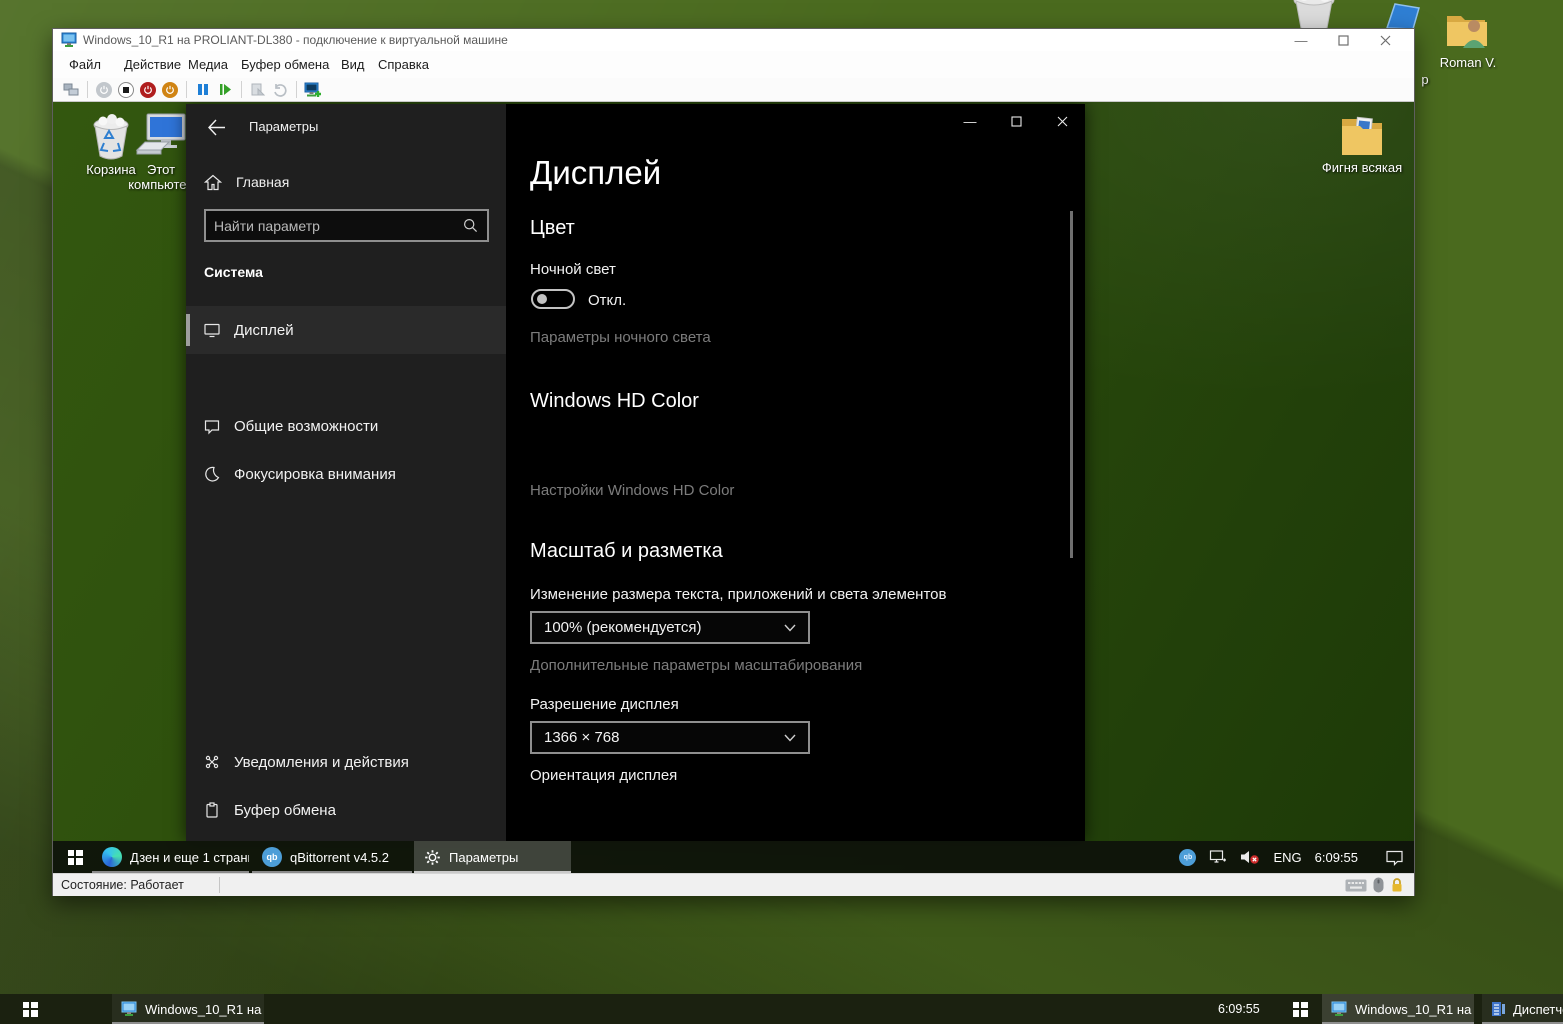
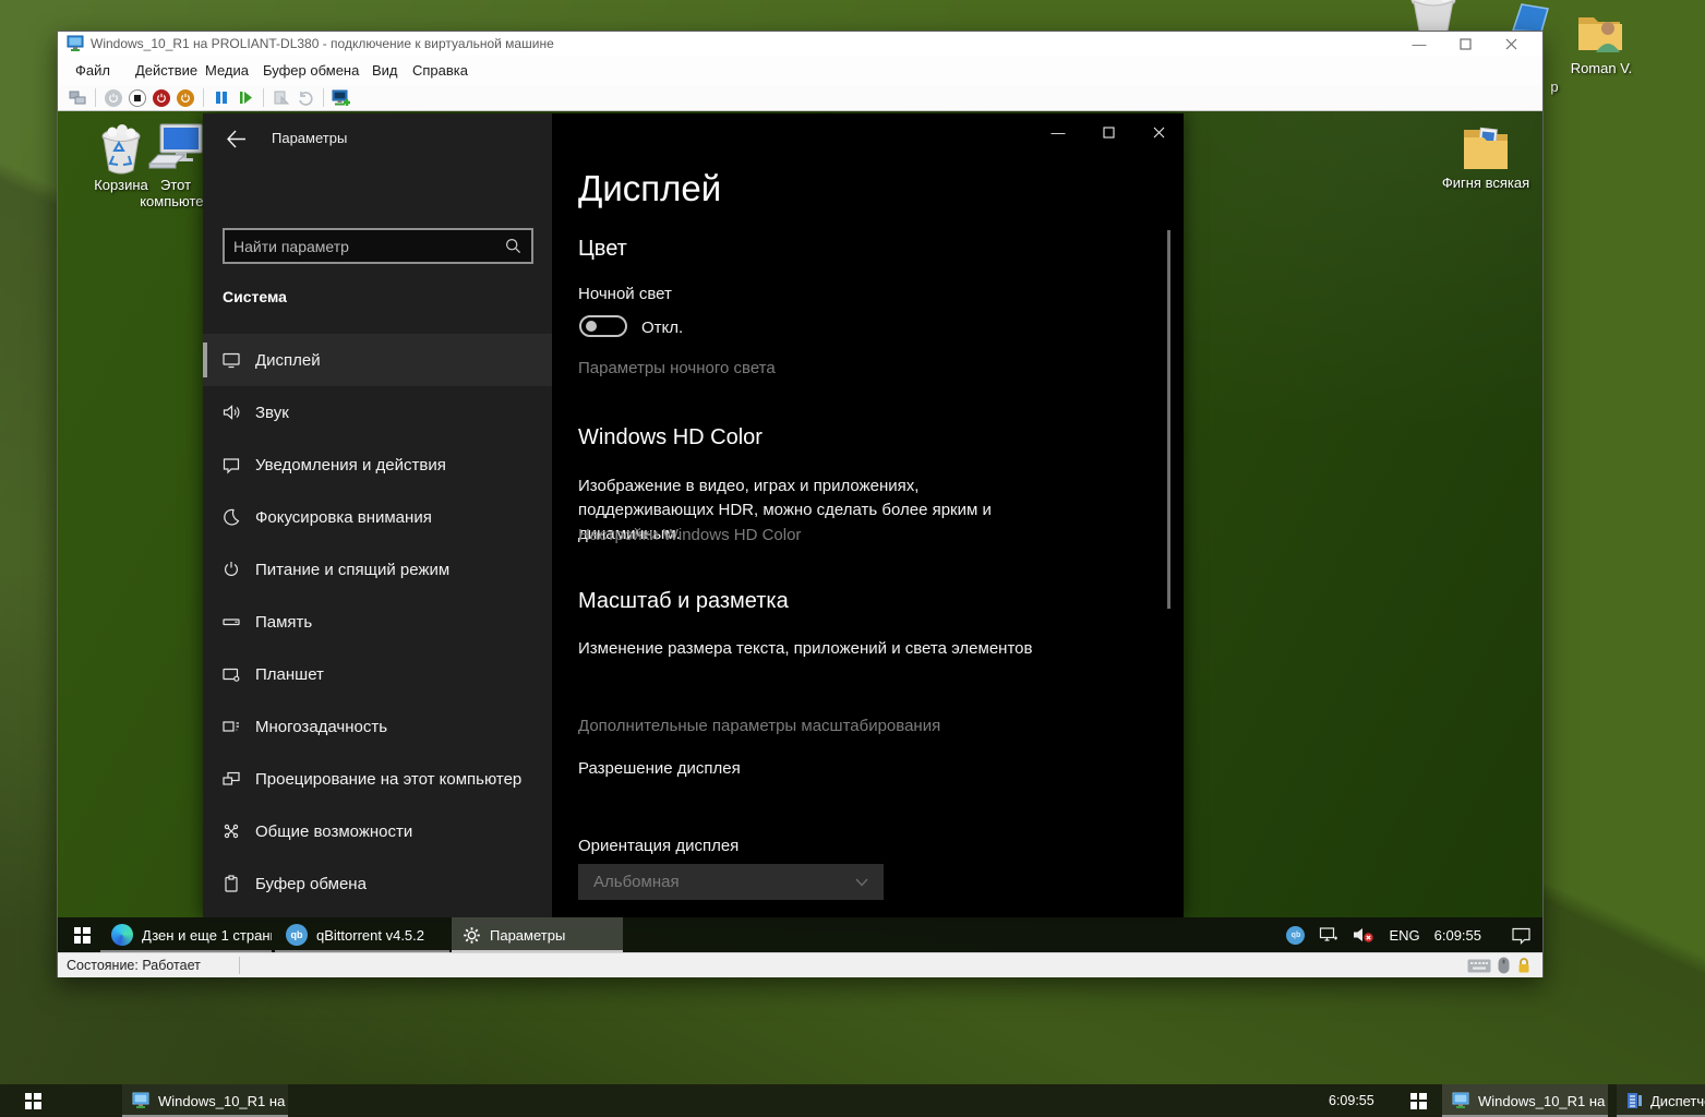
  Roman V.
  p
  Windows_10_R1 на PROLIANT-DL380 - подключение к виртуальной машине
  —
  Файл
  Действие
  Медиа
  Буфер обмена
  Вид
  Справка
  Корзина
  Этот компьюте
  Фигня всякая
  Параметры
- Главная
  Найти параметр
  Система
  Дисплей
+ Звук
- Общие возможности
+ Уведомления и действия
  Фокусировка внимания
+ Питание и спящий режим
+ Память
+ Планшет
+ Многозадачность
+ Проецирование на этот компьютер
- Уведомления и действия
+ Общие возможности
  Буфер обмена
  —
  Дисплей
  Цвет
  Ночной свет
  Откл.
  Параметры ночного света
  Windows HD Color
+ Изображение в видео, играх и приложениях, поддерживающих HDR, можно сделать более ярким и динамичным.
  Настройки Windows HD Color
  Масштаб и разметка
  Изменение размера текста, приложений и света элементов
- 100% (рекомендуется)
  Дополнительные параметры масштабирования
  Разрешение дисплея
- 1366 × 768
  Ориентация дисплея
+ Альбомная
  Дзен и еще 1 стран
  qb
  qBittorrent v4.5.2
  Параметры
  ENG
  6:09:55
  Состояние: Работает
  Windows_10_R1 на
  6:09:55
  Windows_10_R1 на
  Диспетч
